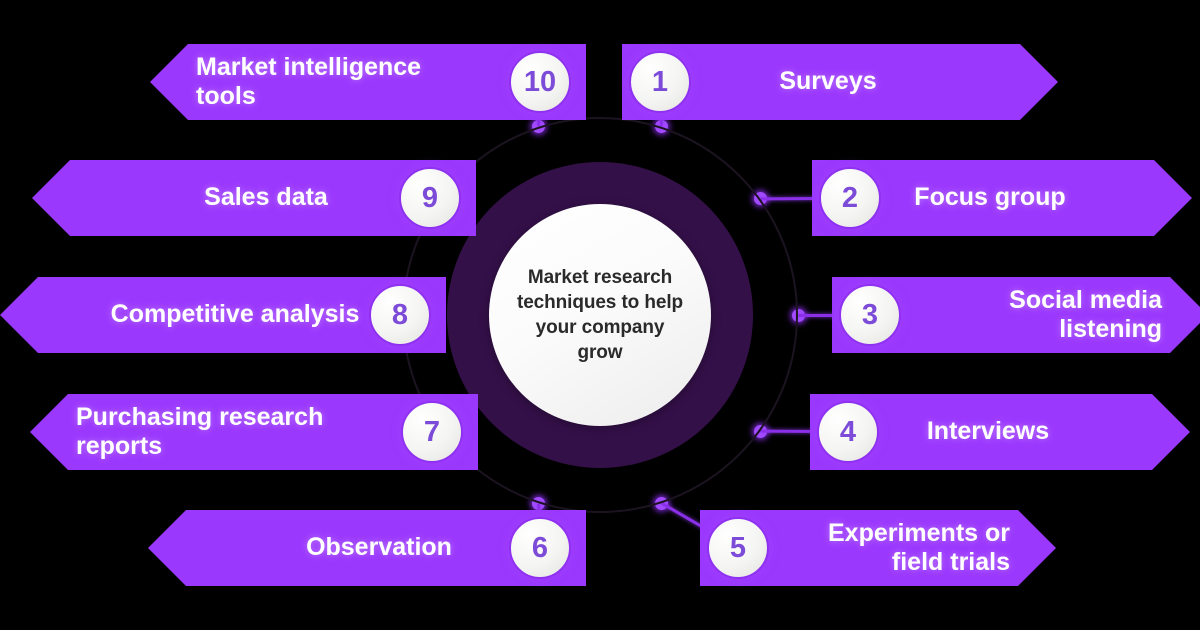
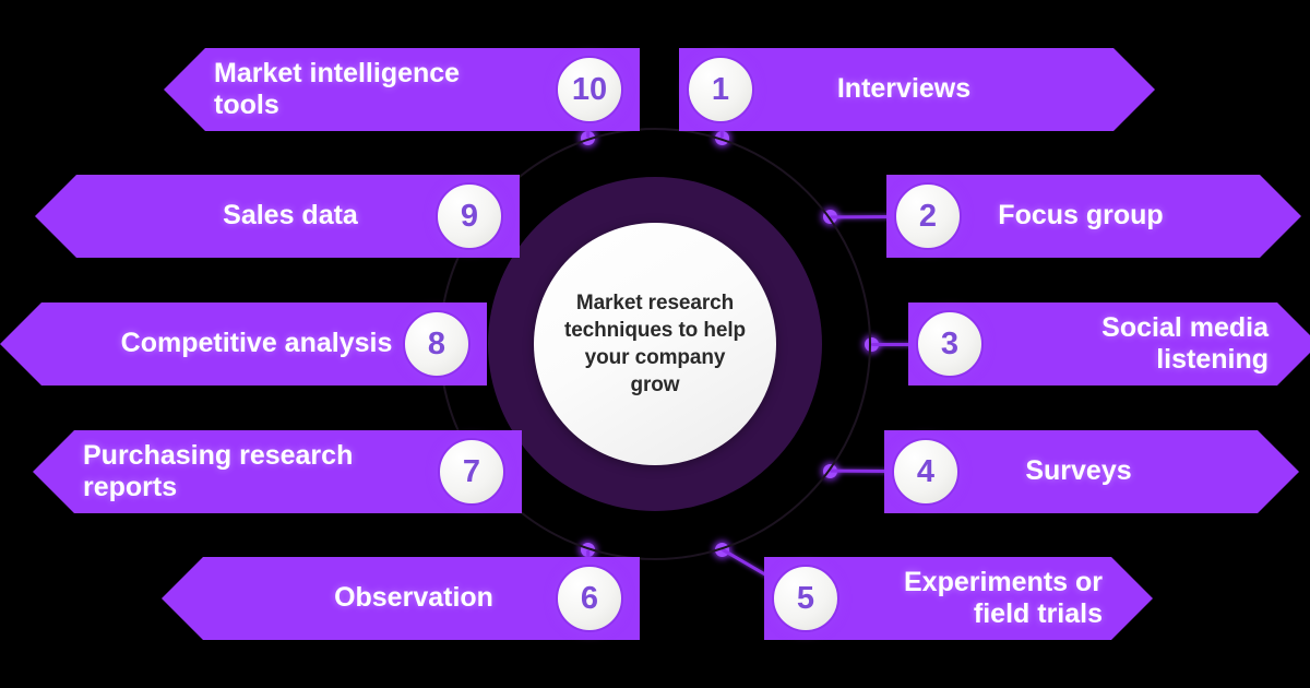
  Market research
  techniques to help
  your company
  grow
- Surveys
+ Interviews
  1
  Focus group
  2
  Social media
  listening
  3
- Interviews
+ Surveys
  4
  Experiments or
  field trials
  5
  Observation
  6
  Purchasing research
  reports
  7
  Competitive analysis
  8
  Sales data
  9
  Market intelligence
  tools
  10
